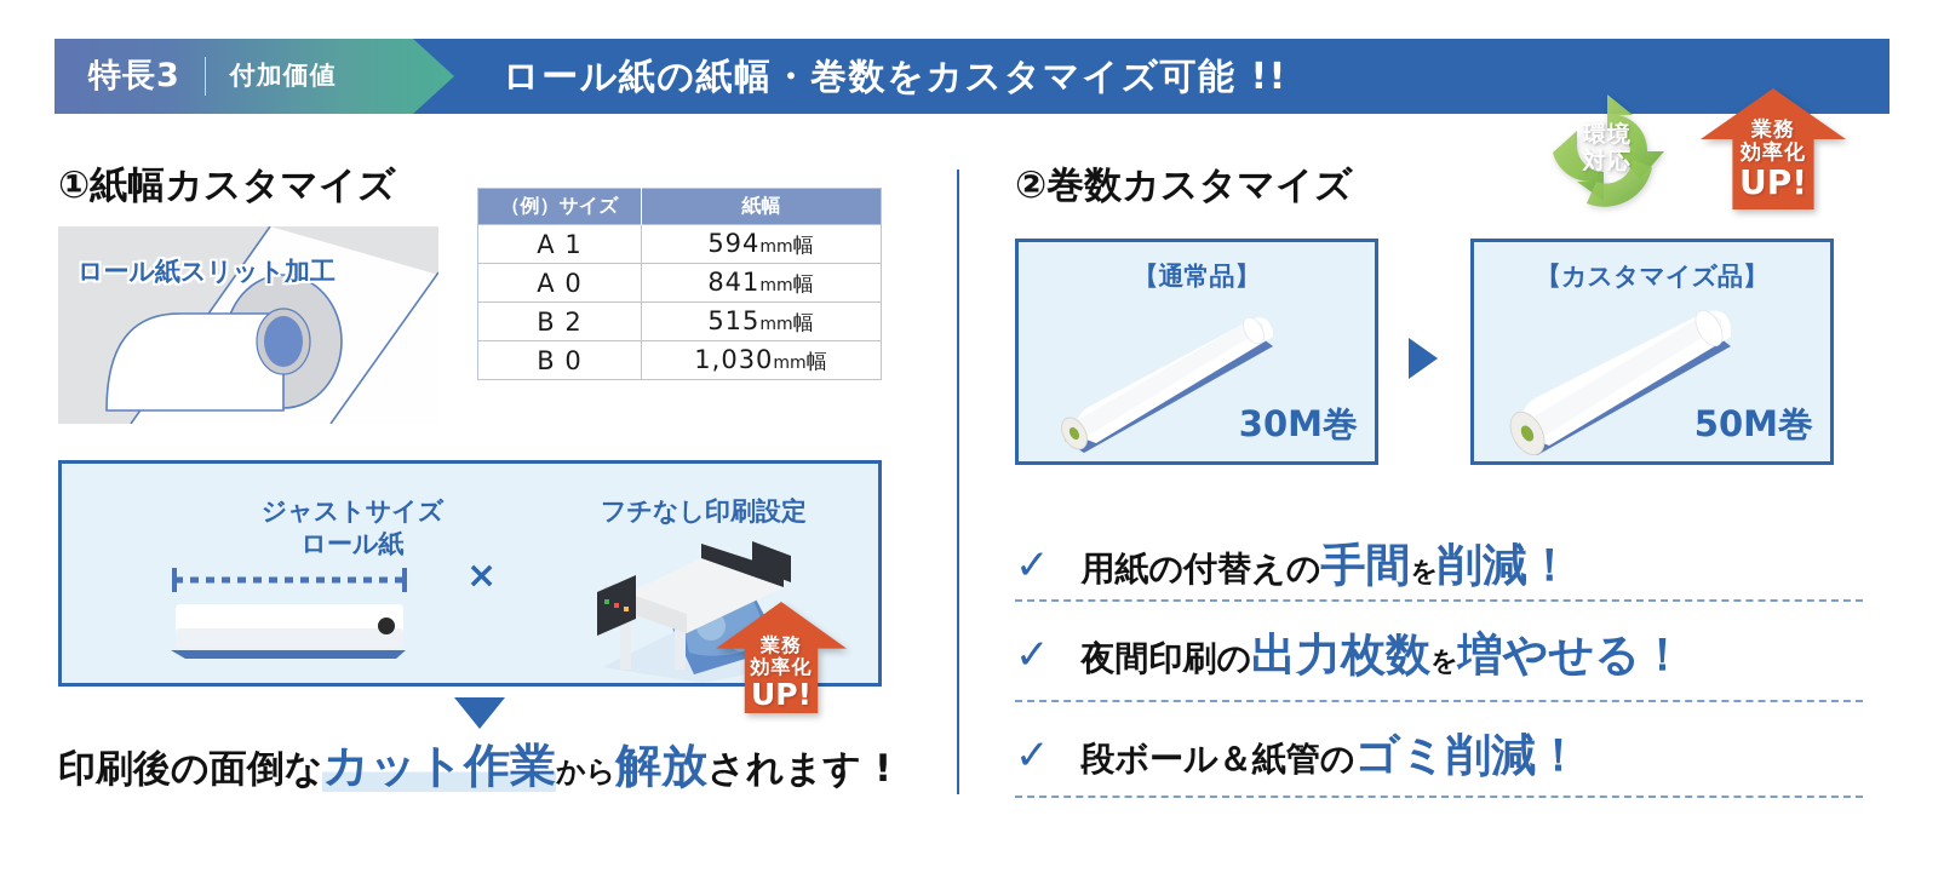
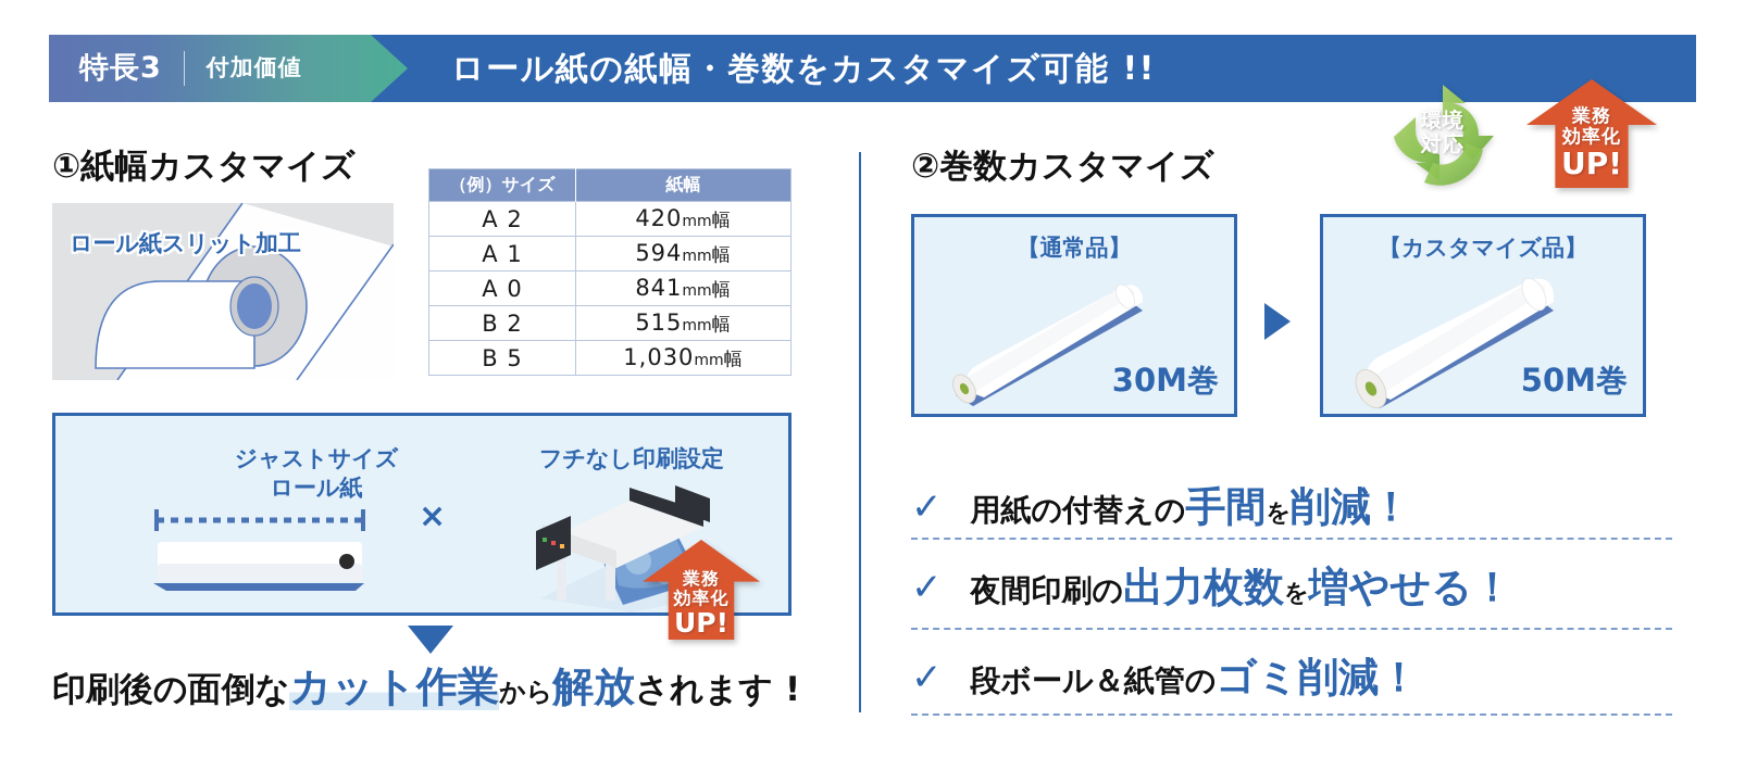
  特長3
  付加価値
  ロール紙の紙幅・巻数をカスタマイズ可能 !!
  ①紙幅カスタマイズ
  ロール紙スリット加工
  （例）サイズ	紙幅
+ A 2	420mm幅
  A 1	594mm幅
  A 0	841mm幅
  B 2	515mm幅
- B 0	1,030mm幅
+ B 5	1,030mm幅
  ジャストサイズ
  ロール紙
  フチなし印刷設定
  ×
  業務
  効率化
  UP!
  印刷後の面倒なカット作業から解放されます !
  ②巻数カスタマイズ
  環境
  対応
  業務
  効率化
  UP!
  【通常品】
  30M巻
  【カスタマイズ品】
  50M巻
  ✓
  用紙の付替えの手間を削減！
  ✓
  夜間印刷の出力枚数を増やせる！
  ✓
  段ボール＆紙管のゴミ削減！
